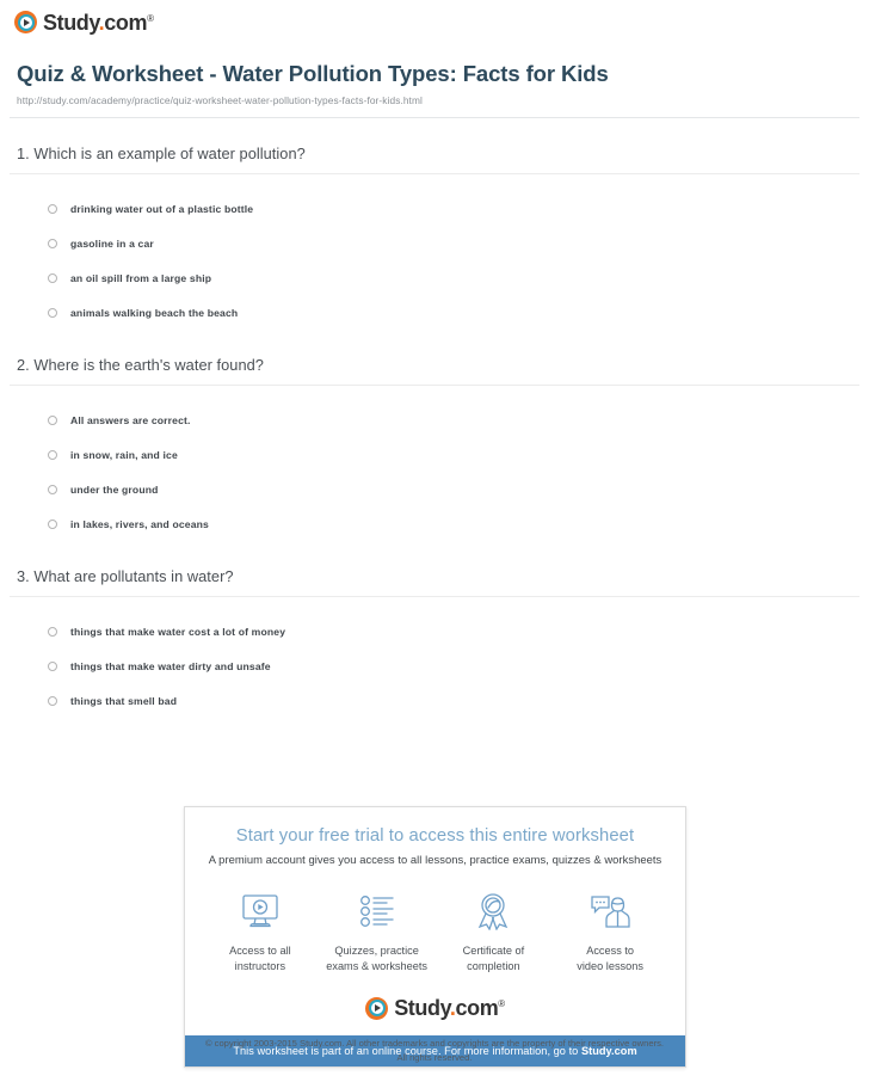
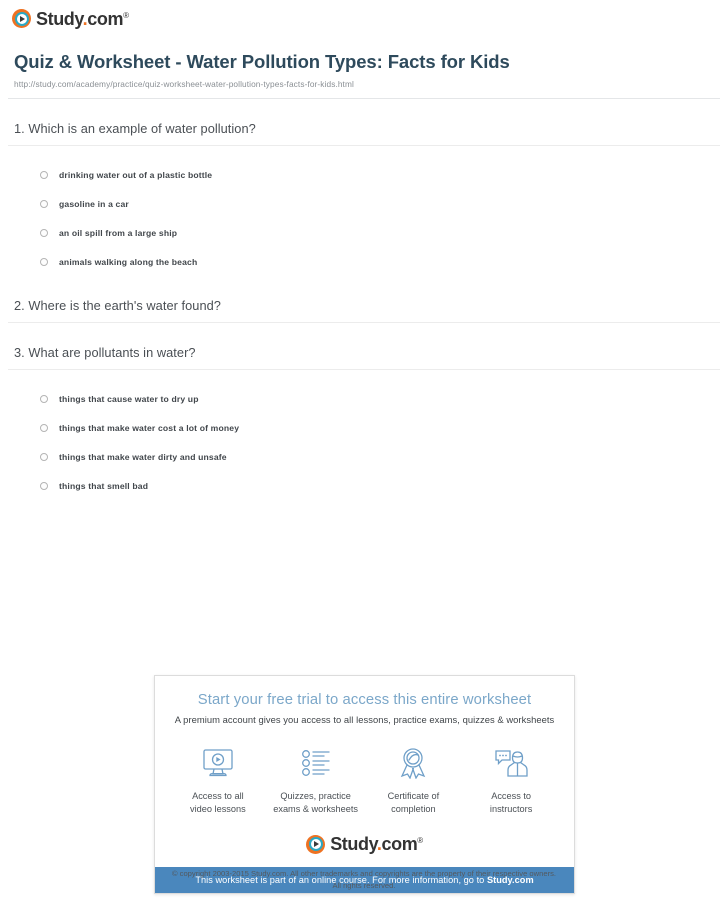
  Study.com®
  Quiz & Worksheet - Water Pollution Types: Facts for Kids
  http://study.com/academy/practice/quiz-worksheet-water-pollution-types-facts-for-kids.html
  1. Which is an example of water pollution?
  drinking water out of a plastic bottle
  gasoline in a car
  an oil spill from a large ship
- animals walking beach the beach
+ animals walking along the beach
  2. Where is the earth's water found?
- All answers are correct.
- in snow, rain, and ice
- under the ground
- in lakes, rivers, and oceans
  3. What are pollutants in water?
+ things that cause water to dry up
  things that make water cost a lot of money
  things that make water dirty and unsafe
  things that smell bad
  Start your free trial to access this entire worksheet
  A premium account gives you access to all lessons, practice exams, quizzes & worksheets
  Access to all
- instructors
+ video lessons
  Quizzes, practice
  exams & worksheets
  Certificate of
  completion
  Access to
- video lessons
+ instructors
  Study.com®
  This worksheet is part of an online course. For more information, go to Study.com
  © copyright 2003-2015 Study.com. All other trademarks and copyrights are the property of their respective owners.
  All rights reserved.
